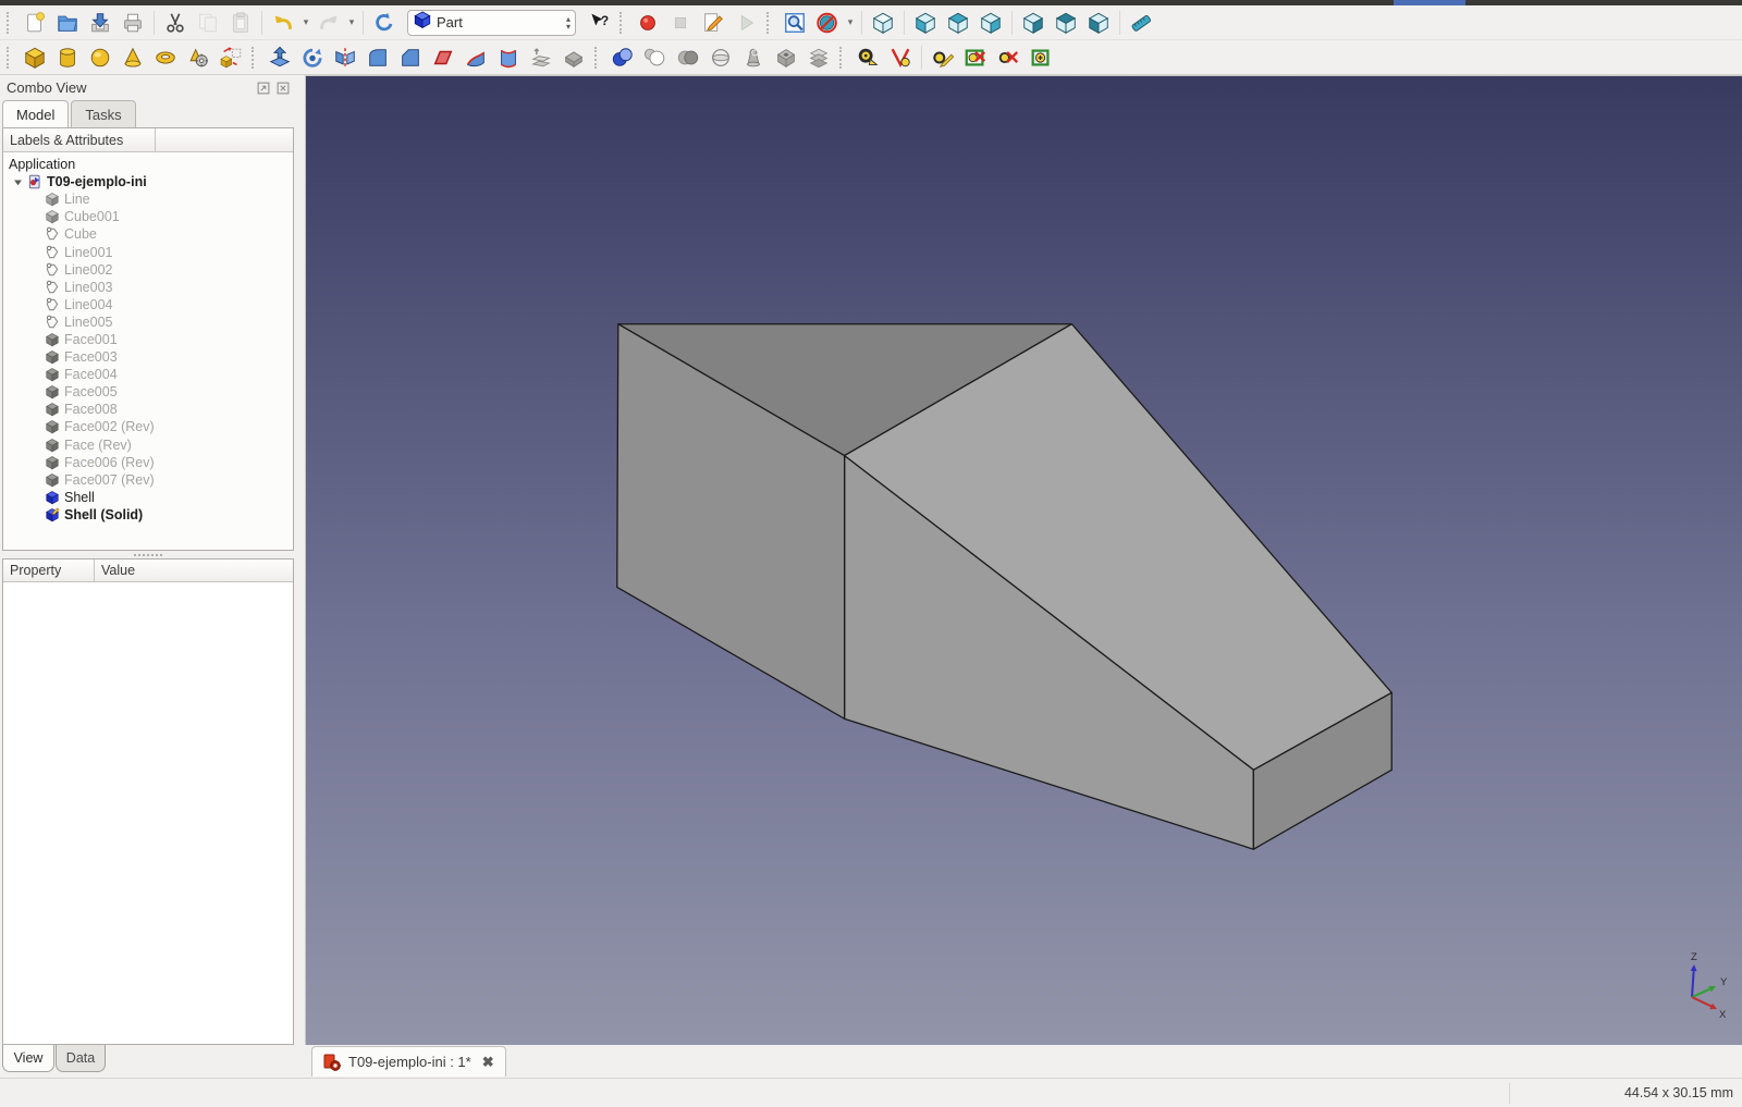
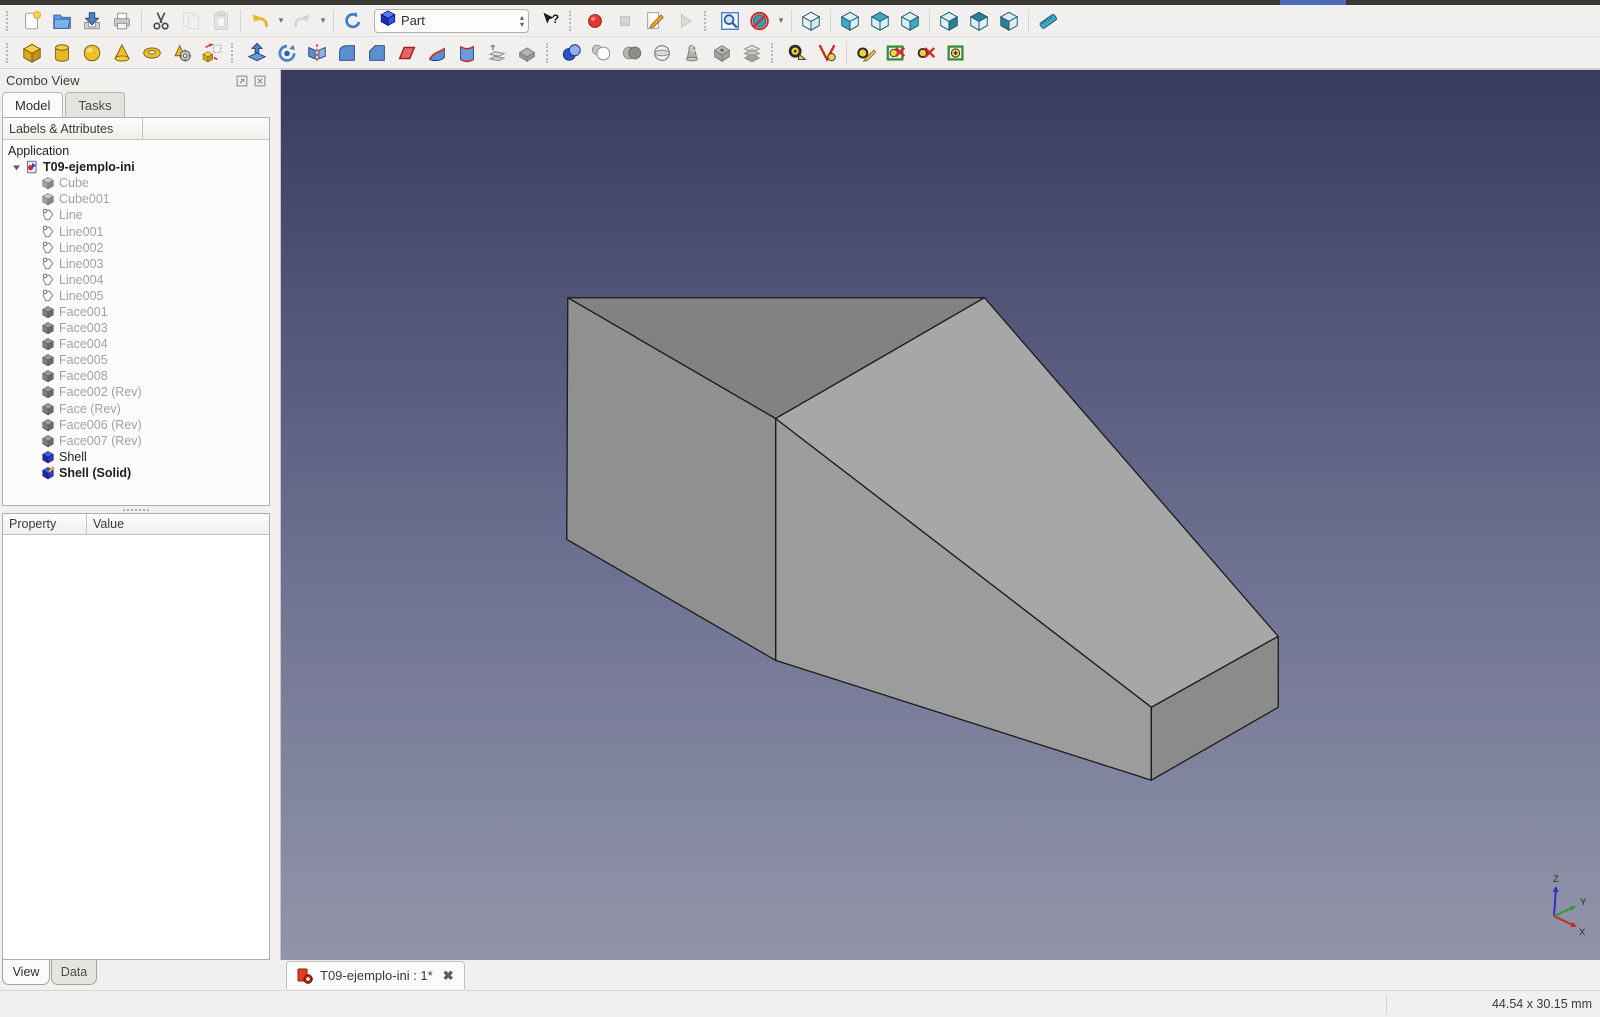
  ▾
  ▾
  Part
  ▴
  ▾
  ?
  ▾
  Combo View
  Model
  Tasks
  Labels & Attributes
  Application
  T09-ejemplo-ini
- Line
+ Cube
  Cube001
- Cube
+ Line
  Line001
  Line002
  Line003
  Line004
  Line005
  Face001
  Face003
  Face004
  Face005
  Face008
  Face002 (Rev)
  Face (Rev)
  Face006 (Rev)
  Face007 (Rev)
  Shell
  Shell (Solid)
  Property
  Value
  View
  Data
  Z
  Y
  X
  T09-ejemplo-ini : 1*
  ✖
  44.54 x 30.15 mm
